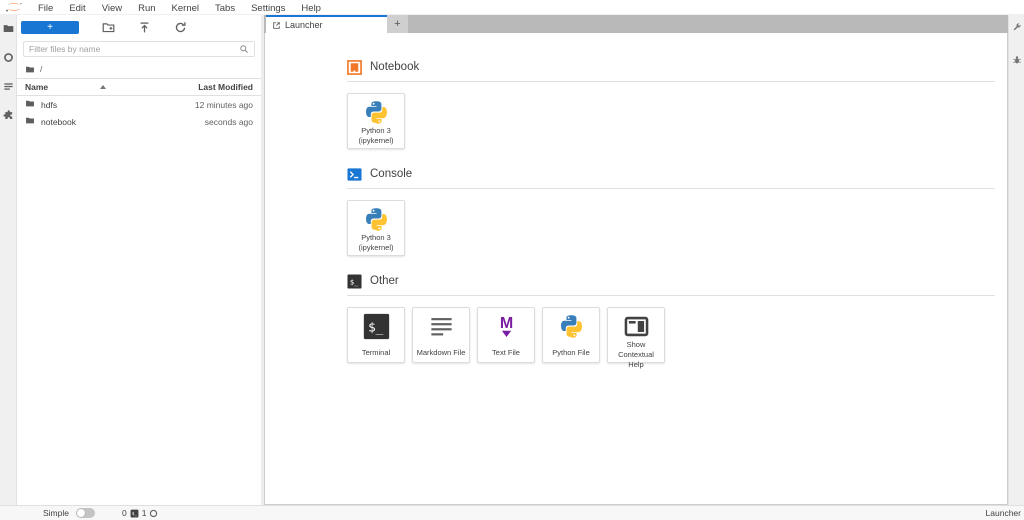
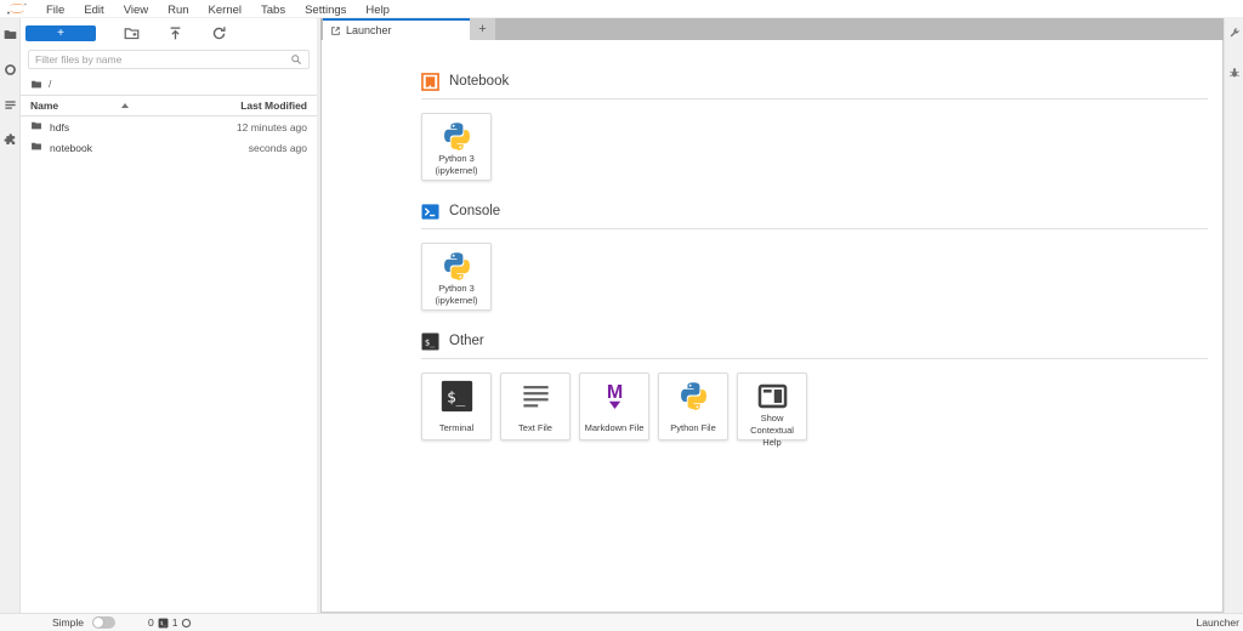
  File Edit View Run Kernel Tabs Settings Help
  +
  Filter files by name
  /
  Name
  Last Modified
  hdfs
  12 minutes ago
  notebook
  seconds ago
  Launcher
  +
  Notebook
  Python 3 (ipykernel)
  Console
  Python 3 (ipykernel)
  $_
  Other
  $_
  Terminal
- Markdown File
+ Text File
  M
- Text File
+ Markdown File
  Python File
  Show Contextual Help
  Simple
  0
  1
  Launcher
